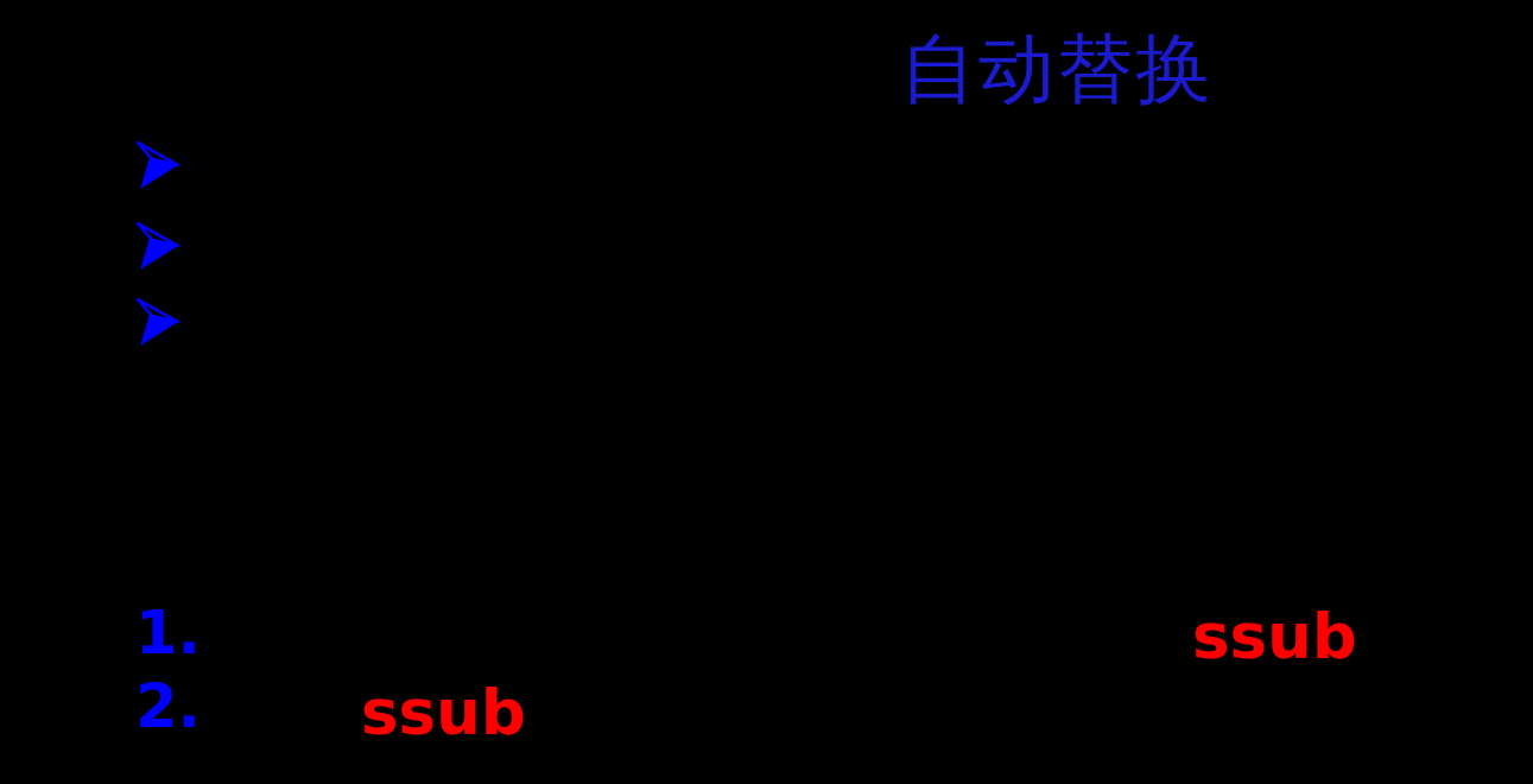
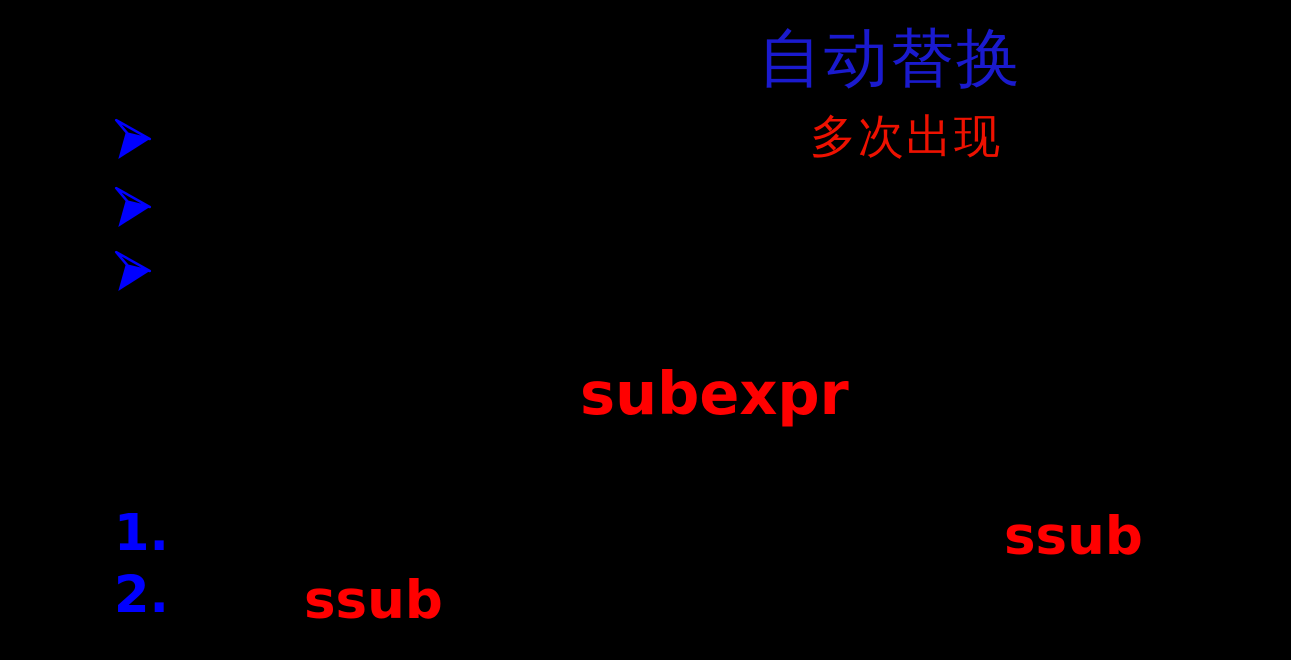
  自动替换
+ 多次出现
+ subexpr
  1.
  ssub
  2.
  ssub
